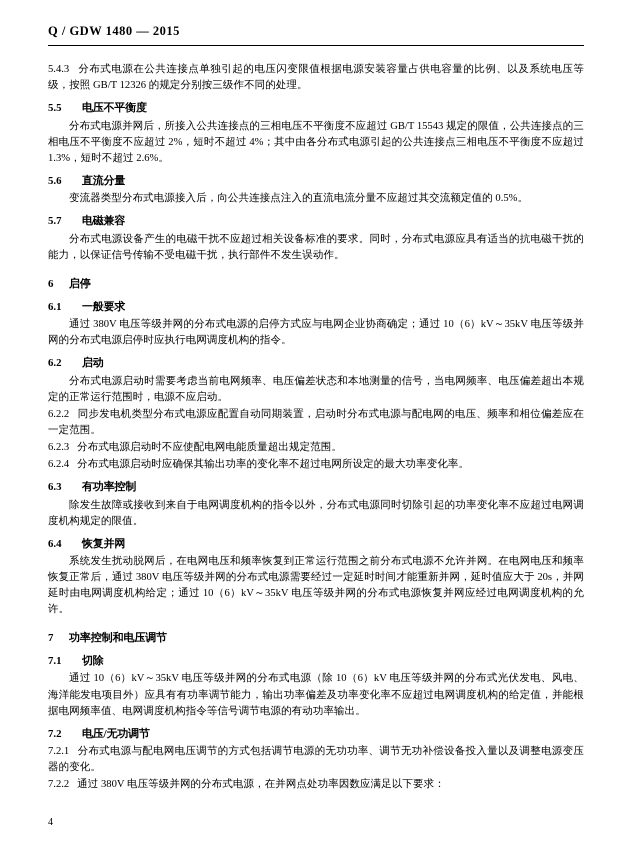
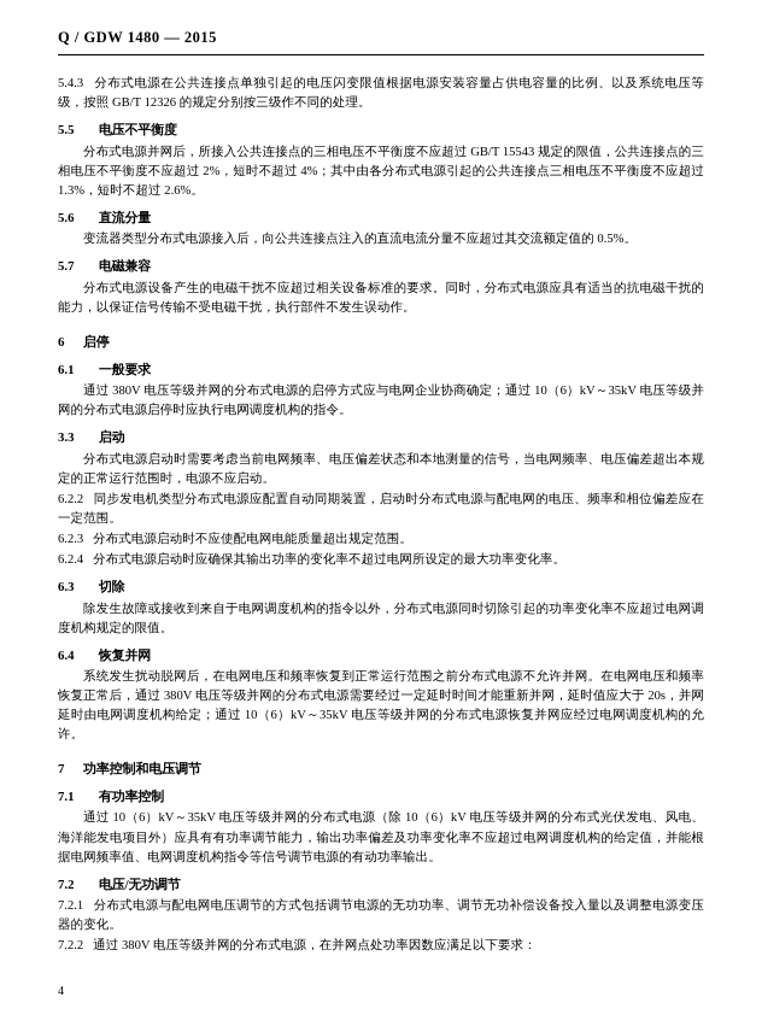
  Q / GDW 1480 — 2015
  5.4.3 分布式电源在公共连接点单独引起的电压闪变限值根据电源安装容量占供电容量的比例、以及系统电压等级，按照 GB/T 12326 的规定分别按三级作不同的处理。
  5.5 电压不平衡度
  分布式电源并网后，所接入公共连接点的三相电压不平衡度不应超过 GB/T 15543 规定的限值，公共连接点的三相电压不平衡度不应超过 2%，短时不超过 4%；其中由各分布式电源引起的公共连接点三相电压不平衡度不应超过 1.3%，短时不超过 2.6%。
  5.6 直流分量
  变流器类型分布式电源接入后，向公共连接点注入的直流电流分量不应超过其交流额定值的 0.5%。
  5.7 电磁兼容
  分布式电源设备产生的电磁干扰不应超过相关设备标准的要求。同时，分布式电源应具有适当的抗电磁干扰的能力，以保证信号传输不受电磁干扰，执行部件不发生误动作。
  6 启停
  6.1 一般要求
  通过 380V 电压等级并网的分布式电源的启停方式应与电网企业协商确定；通过 10（6）kV～35kV 电压等级并网的分布式电源启停时应执行电网调度机构的指令。
- 6.2 启动
+ 3.3 启动
  分布式电源启动时需要考虑当前电网频率、电压偏差状态和本地测量的信号，当电网频率、电压偏差超出本规定的正常运行范围时，电源不应启动。
  6.2.2 同步发电机类型分布式电源应配置自动同期装置，启动时分布式电源与配电网的电压、频率和相位偏差应在一定范围。
  6.2.3 分布式电源启动时不应使配电网电能质量超出规定范围。
  6.2.4 分布式电源启动时应确保其输出功率的变化率不超过电网所设定的最大功率变化率。
- 6.3 有功率控制
+ 6.3 切除
  除发生故障或接收到来自于电网调度机构的指令以外，分布式电源同时切除引起的功率变化率不应超过电网调度机构规定的限值。
  6.4 恢复并网
  系统发生扰动脱网后，在电网电压和频率恢复到正常运行范围之前分布式电源不允许并网。在电网电压和频率恢复正常后，通过 380V 电压等级并网的分布式电源需要经过一定延时时间才能重新并网，延时值应大于 20s，并网延时由电网调度机构给定；通过 10（6）kV～35kV 电压等级并网的分布式电源恢复并网应经过电网调度机构的允许。
  7 功率控制和电压调节
- 7.1 切除
+ 7.1 有功率控制
  通过 10（6）kV～35kV 电压等级并网的分布式电源（除 10（6）kV 电压等级并网的分布式光伏发电、风电、海洋能发电项目外）应具有有功率调节能力，输出功率偏差及功率变化率不应超过电网调度机构的给定值，并能根据电网频率值、电网调度机构指令等信号调节电源的有动功率输出。
  7.2 电压/无功调节
  7.2.1 分布式电源与配电网电压调节的方式包括调节电源的无功功率、调节无功补偿设备投入量以及调整电源变压器的变化。
  7.2.2 通过 380V 电压等级并网的分布式电源，在并网点处功率因数应满足以下要求：
  4
